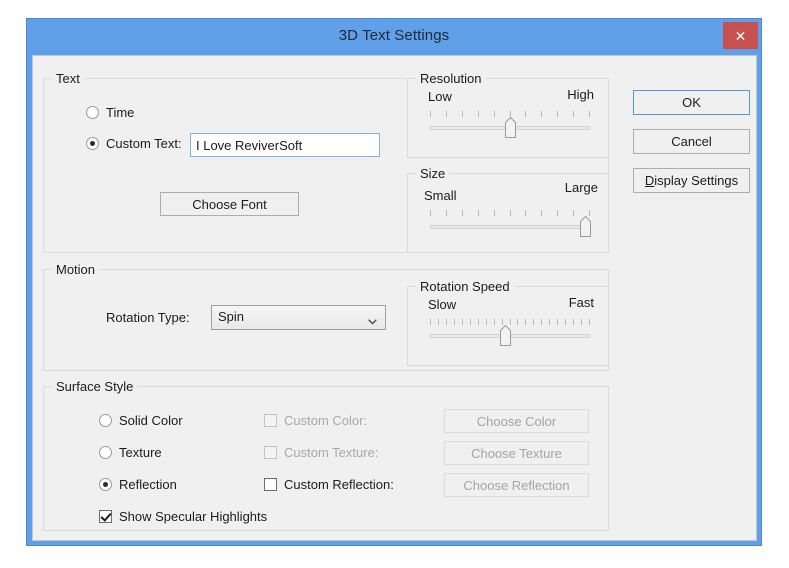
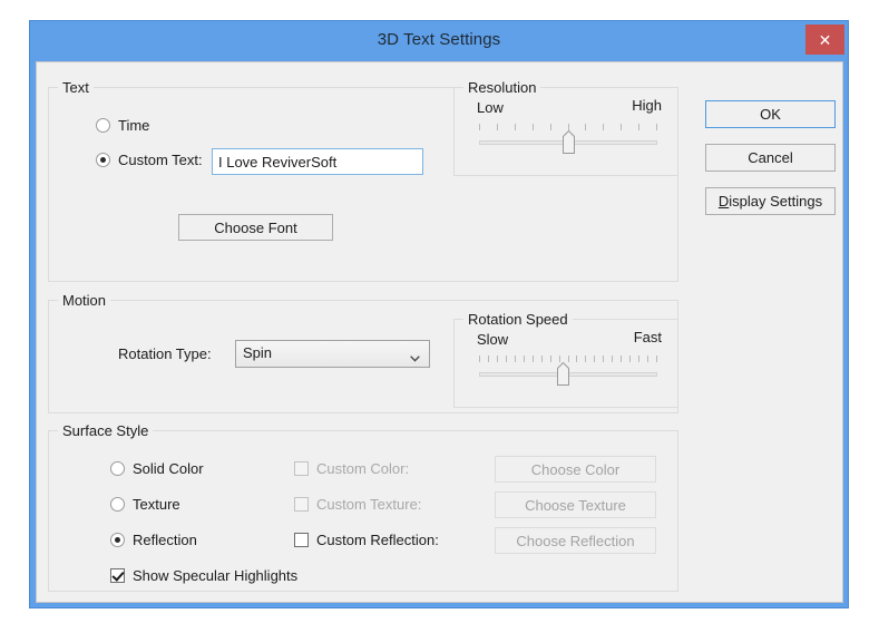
  3D Text Settings
  ✕
  Text
  Time
  Custom Text:
  I Love ReviverSoft
  Choose Font
  Resolution
  Low
  High
- Size
- Small
- Large
  Motion
  Rotation Type:
  Spin
  Rotation Speed
  Slow
  Fast
  Surface Style
  Solid Color
  Texture
  Reflection
  Show Specular Highlights
  Custom Color:
  Custom Texture:
  Custom Reflection:
  Choose Color
  Choose Texture
  Choose Reflection
  OK
  Cancel
  Display Settings
